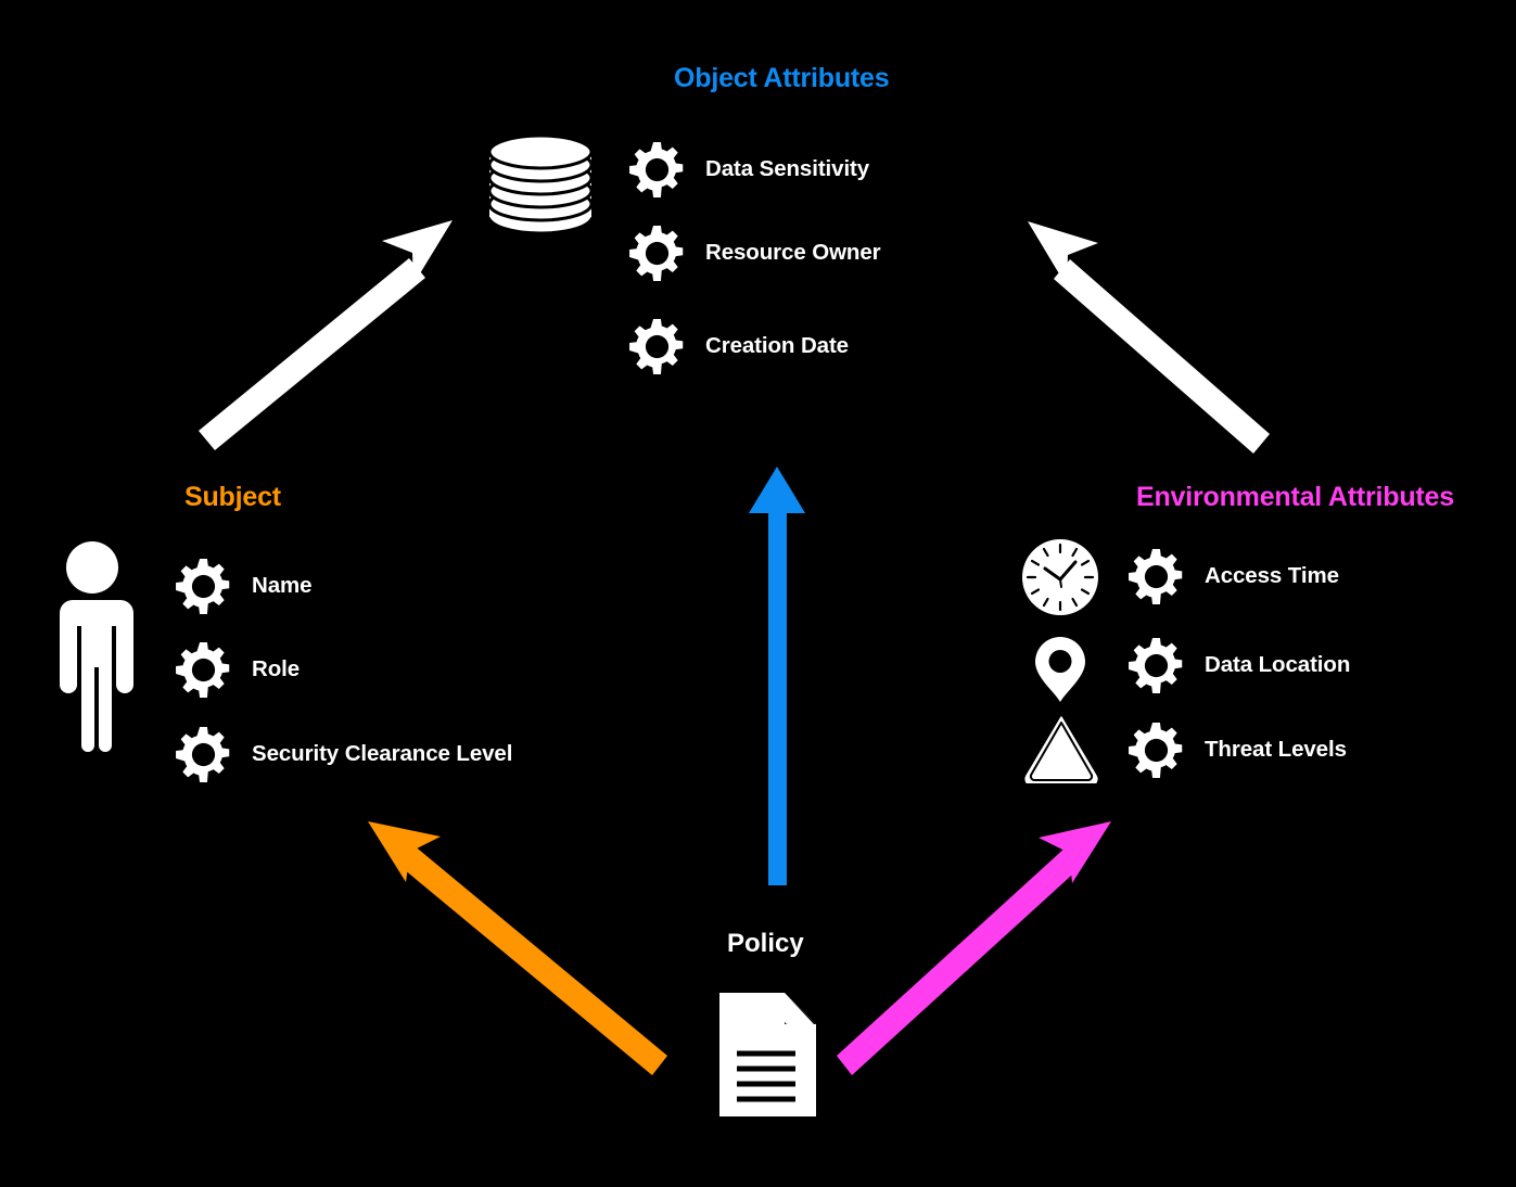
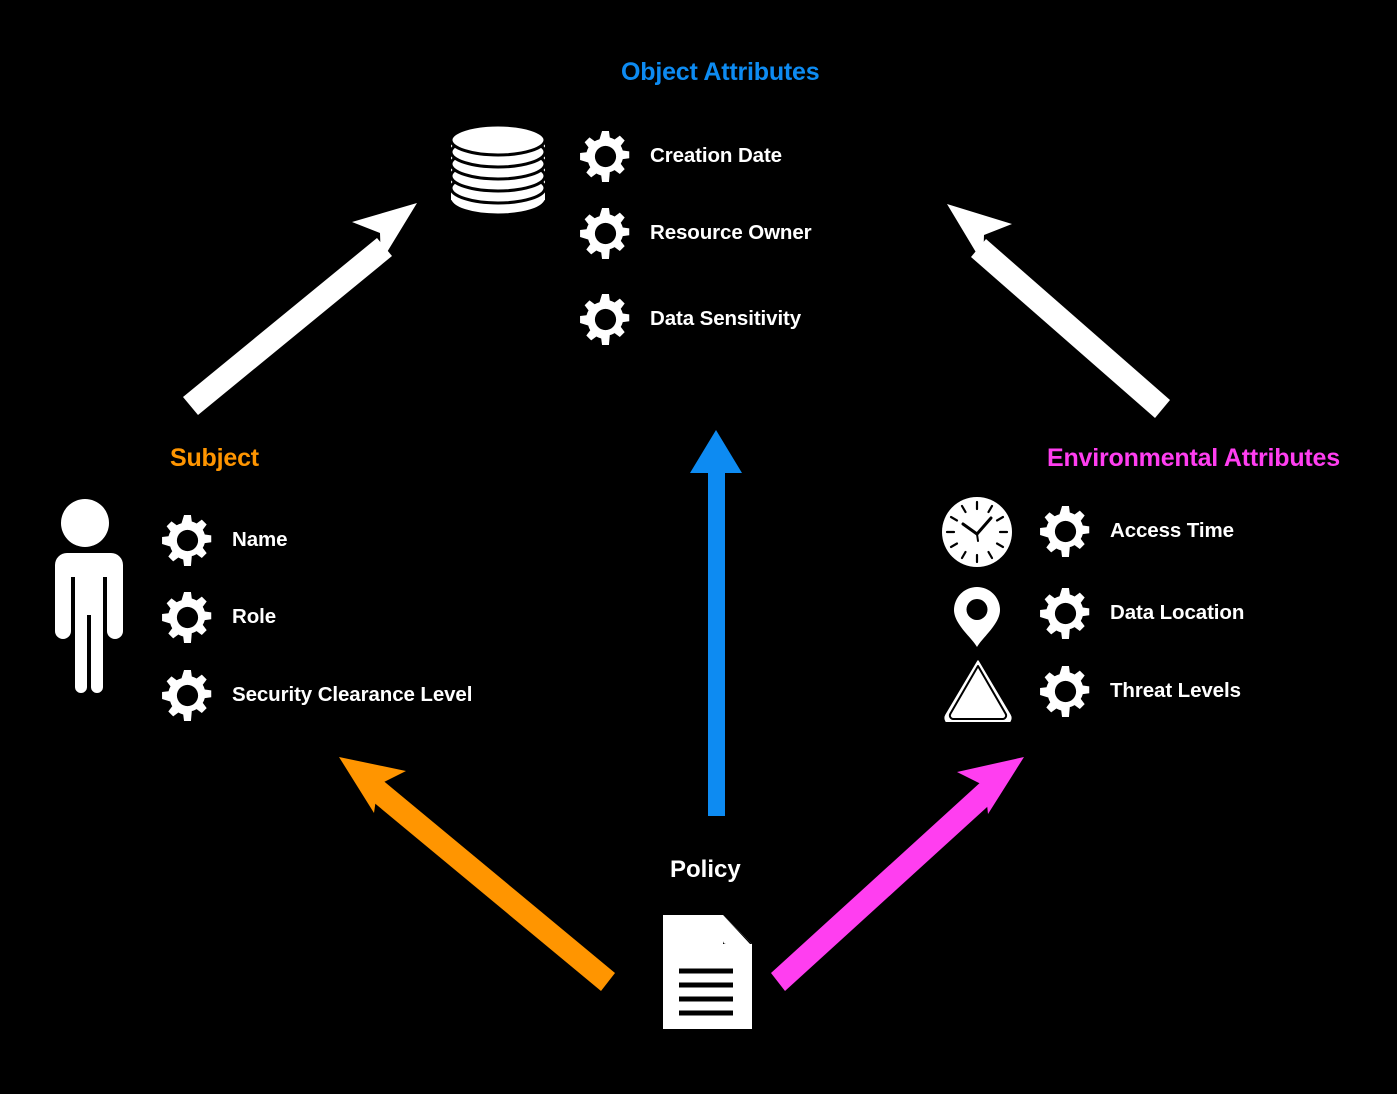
  Object Attributes
- Data Sensitivity
+ Creation Date
  Resource Owner
- Creation Date
+ Data Sensitivity
  Subject
  Name
  Role
  Security Clearance Level
  Environmental Attributes
  Access Time
  Data Location
  Threat Levels
  Policy
